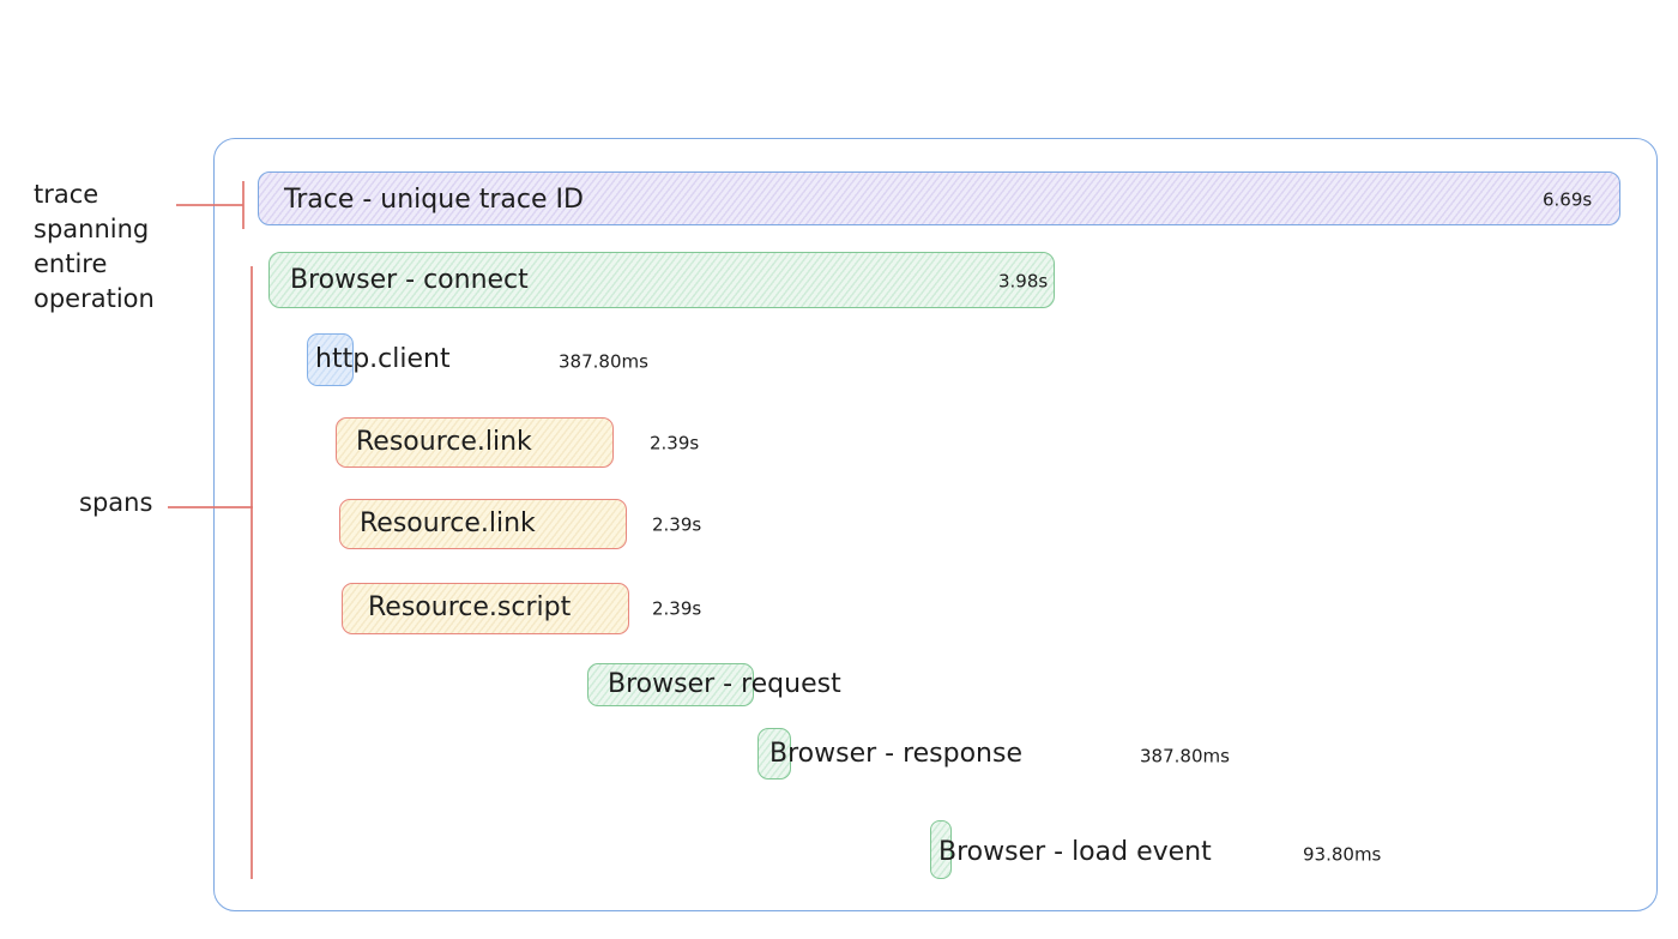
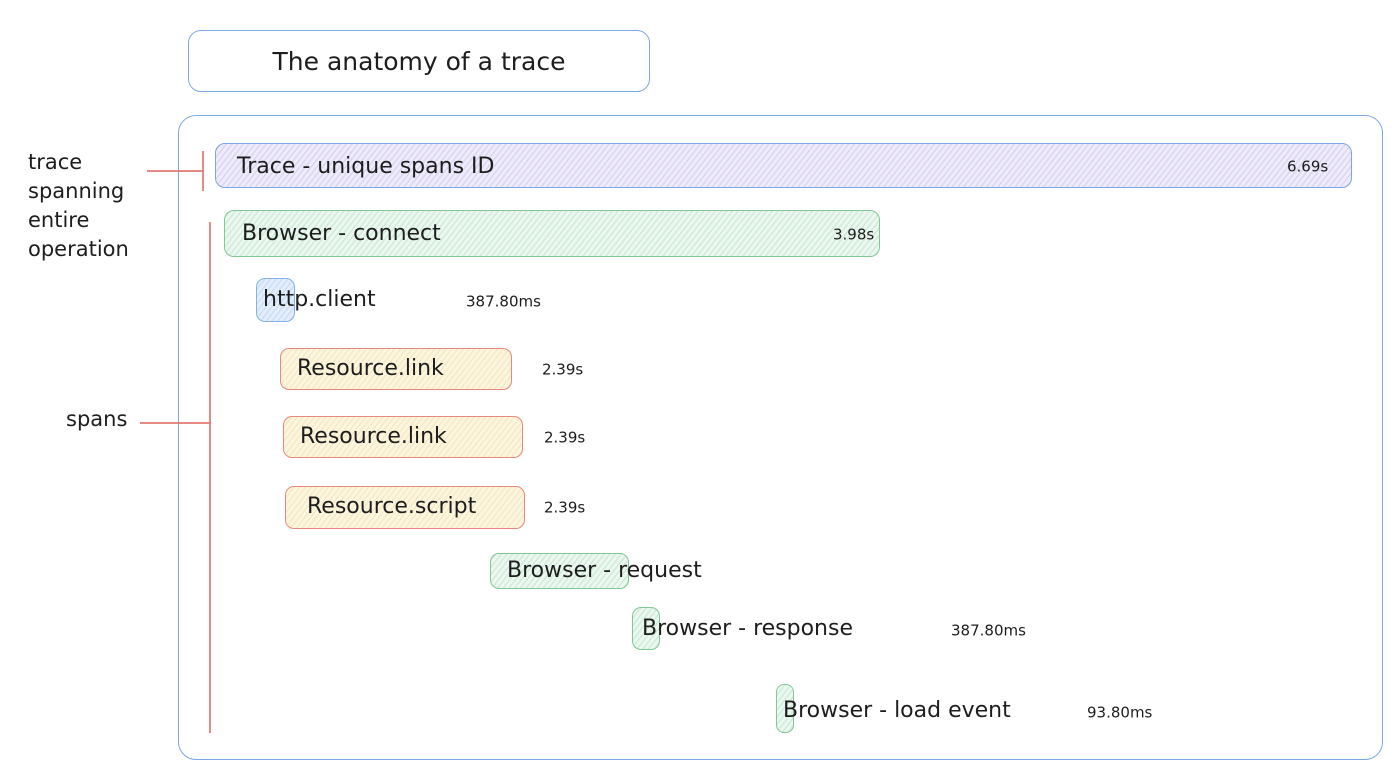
+ The anatomy of a trace
  trace
  spanning
  entire
  operation
  spans
- Trace - unique trace ID
+ Trace - unique spans ID
  6.69s
  Browser - connect
  3.98s
  http.client
  387.80ms
  Resource.link
  2.39s
  Resource.link
  2.39s
  Resource.script
  2.39s
  Browser - request
  Browser - response
  387.80ms
  Browser - load event
  93.80ms
